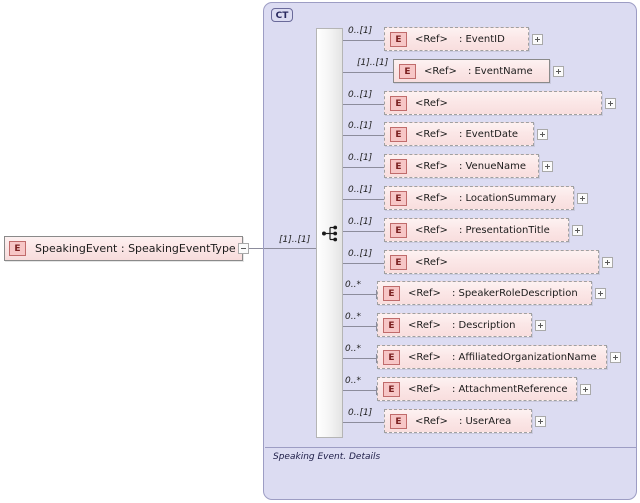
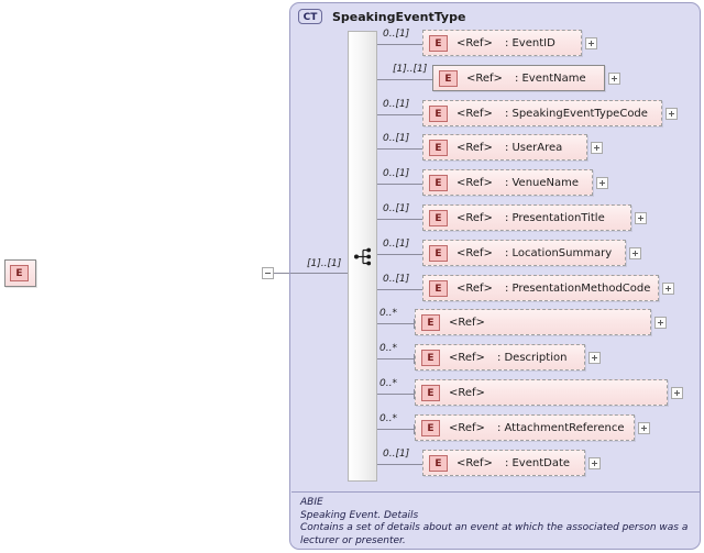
  E
- SpeakingEvent : SpeakingEventType
  CT
+ SpeakingEventType
+ ABIE
  Speaking Event. Details
+ Contains a set of details about an event at which the associated person was a lecturer or presenter.
  [1]..[1]
  0..[1]
  E
  <Ref>
  : EventID
  [1]..[1]
  E
  <Ref>
  : EventName
  0..[1]
  E
  <Ref>
+ : SpeakingEventTypeCode
  0..[1]
  E
  <Ref>
- : EventDate
+ : UserArea
  0..[1]
  E
  <Ref>
  : VenueName
  0..[1]
  E
  <Ref>
- : LocationSummary
+ : PresentationTitle
  0..[1]
  E
  <Ref>
- : PresentationTitle
+ : LocationSummary
  0..[1]
  E
  <Ref>
+ : PresentationMethodCode
  0..*
  E
  <Ref>
- : SpeakerRoleDescription
  0..*
  E
  <Ref>
  : Description
  0..*
  E
  <Ref>
- : AffiliatedOrganizationName
  0..*
  E
  <Ref>
  : AttachmentReference
  0..[1]
  E
  <Ref>
- : UserArea
+ : EventDate
